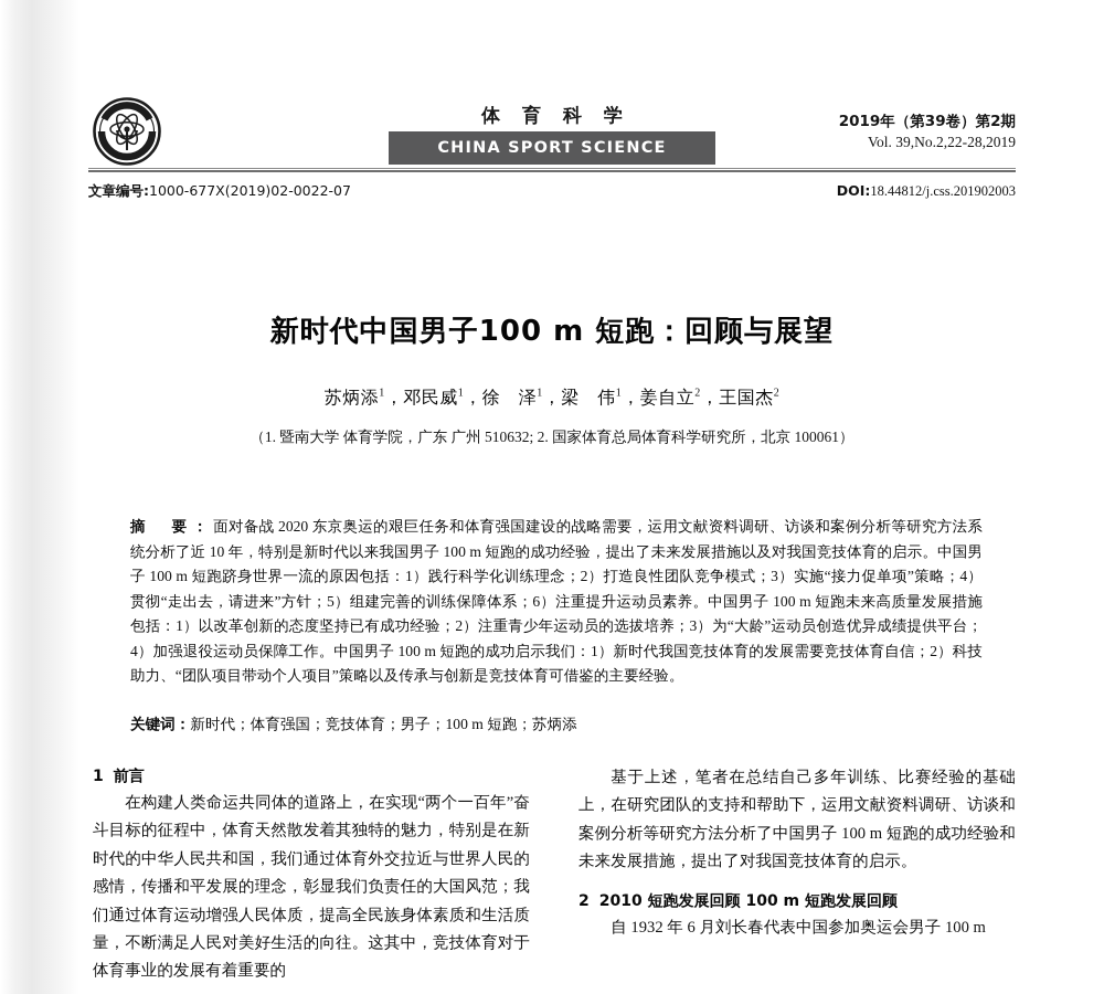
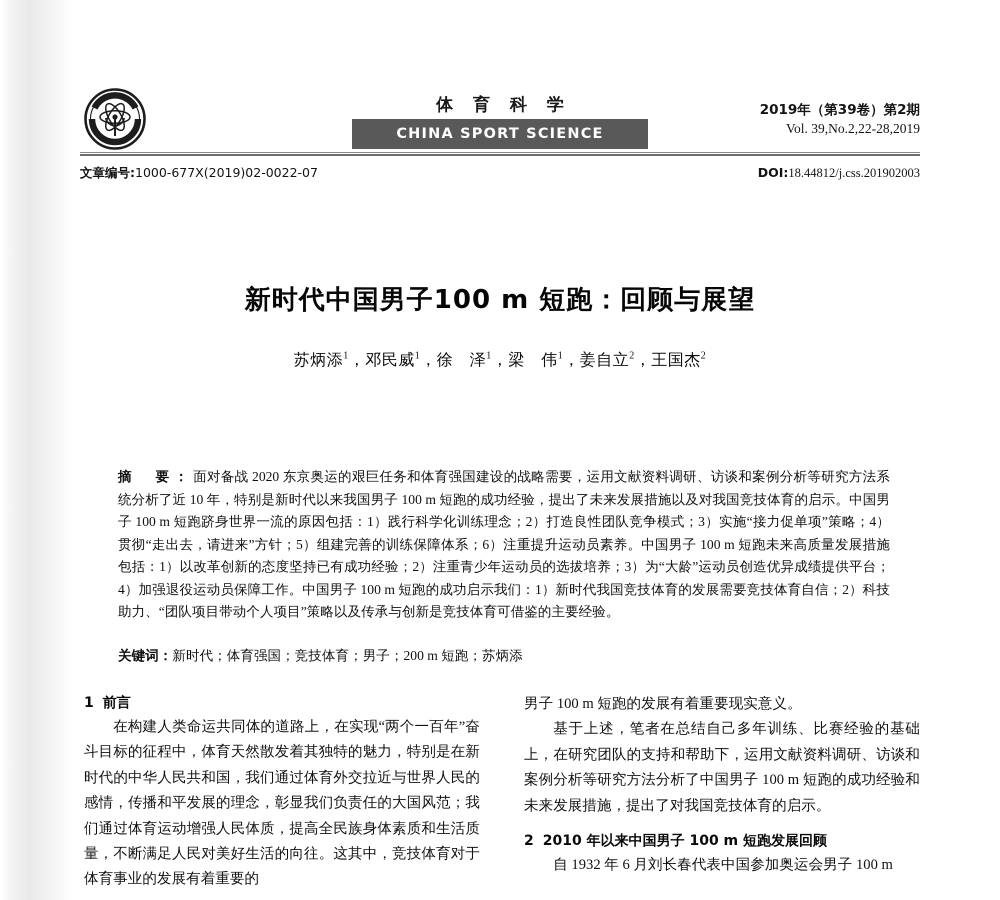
  体 育 科 学
  CHINA SPORT SCIENCE
  2019年（第39卷）第2期
  Vol. 39,No.2,22-28,2019
  文章编号:1000-677X(2019)02-0022-07
  DOI:18.44812/j.css.201902003
  新时代中国男子100 m 短跑：回顾与展望
  苏炳添1，邓民威1，徐 泽1，梁 伟1，姜自立2，王国杰2
- （1. 暨南大学 体育学院，广东 广州 510632; 2. 国家体育总局体育科学研究所，北京 100061）
  摘 要：面对备战 2020 东京奥运的艰巨任务和体育强国建设的战略需要，运用文献资料调研、访谈和案例分析等研究方法系统分析了近 10 年，特别是新时代以来我国男子 100 m 短跑的成功经验，提出了未来发展措施以及对我国竞技体育的启示。中国男子 100 m 短跑跻身世界一流的原因包括：1）践行科学化训练理念；2）打造良性团队竞争模式；3）实施“接力促单项”策略；4）贯彻“走出去，请进来”方针；5）组建完善的训练保障体系；6）注重提升运动员素养。中国男子 100 m 短跑未来高质量发展措施包括：1）以改革创新的态度坚持已有成功经验；2）注重青少年运动员的选拔培养；3）为“大龄”运动员创造优异成绩提供平台；4）加强退役运动员保障工作。中国男子 100 m 短跑的成功启示我们：1）新时代我国竞技体育的发展需要竞技体育自信；2）科技助力、“团队项目带动个人项目”策略以及传承与创新是竞技体育可借鉴的主要经验。
- 关键词：新时代；体育强国；竞技体育；男子；100 m 短跑；苏炳添
+ 关键词：新时代；体育强国；竞技体育；男子；200 m 短跑；苏炳添
  1 前言
  在构建人类命运共同体的道路上，在实现“两个一百年”奋斗目标的征程中，体育天然散发着其独特的魅力，特别是在新时代的中华人民共和国，我们通过体育外交拉近与世界人民的感情，传播和平发展的理念，彰显我们负责任的大国风范；我们通过体育运动增强人民体质，提高全民族身体素质和生活质量，不断满足人民对美好生活的向往。这其中，竞技体育对于体育事业的发展有着重要的
+ 男子 100 m 短跑的发展有着重要现实意义。
  基于上述，笔者在总结自己多年训练、比赛经验的基础上，在研究团队的支持和帮助下，运用文献资料调研、访谈和案例分析等研究方法分析了中国男子 100 m 短跑的成功经验和未来发展措施，提出了对我国竞技体育的启示。
- 2 2010 短跑发展回顾 100 m 短跑发展回顾
+ 2 2010 年以来中国男子 100 m 短跑发展回顾
  自 1932 年 6 月刘长春代表中国参加奥运会男子 100 m
